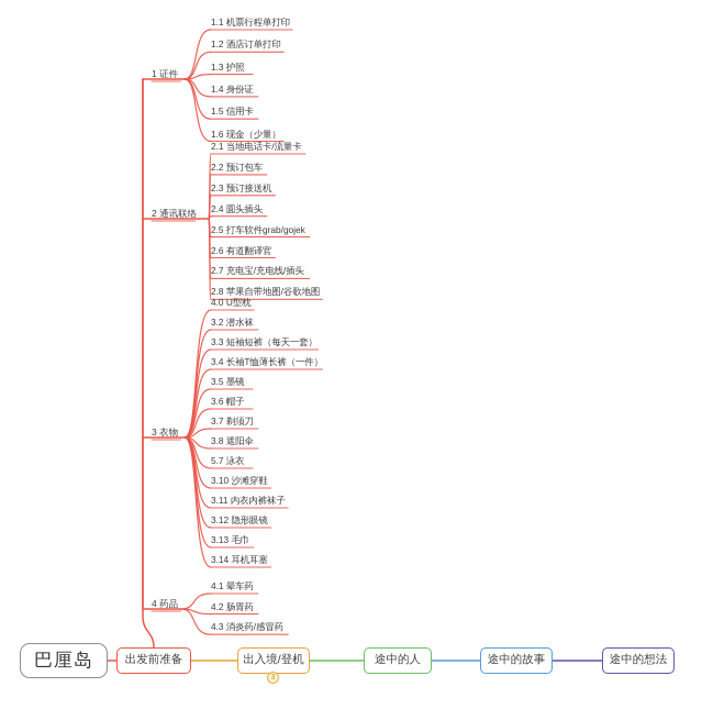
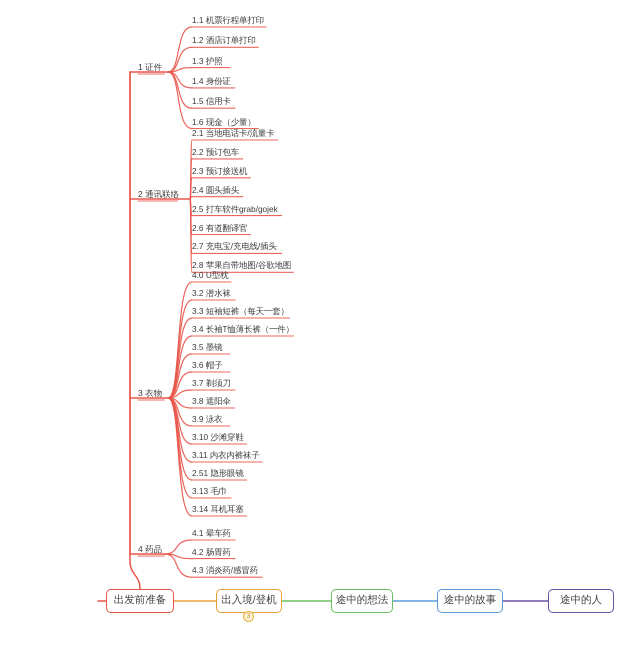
- 巴厘岛
  出发前准备
  出入境/登机
- 途中的人
+ 途中的想法
  途中的故事
- 途中的想法
+ 途中的人
  1 证件
  1.1 机票行程单打印
  1.2 酒店订单打印
  1.3 护照
  1.4 身份证
  1.5 信用卡
  1.6 现金（少量）
  2 通讯联络
  2.1 当地电话卡/流量卡
  2.2 预订包车
  2.3 预订接送机
  2.4 圆头插头
  2.5 打车软件grab/gojek
  2.6 有道翻译官
  2.7 充电宝/充电线/插头
  2.8 苹果自带地图/谷歌地图
  3 衣物
  4.0 U型枕
  3.2 潜水袜
  3.3 短袖短裤（每天一套）
  3.4 长袖T恤薄长裤（一件）
  3.5 墨镜
  3.6 帽子
  3.7 剃须刀
  3.8 遮阳伞
- 5.7 泳衣
+ 3.9 泳衣
  3.10 沙滩穿鞋
  3.11 内衣内裤袜子
- 3.12 隐形眼镜
+ 2.51 隐形眼镜
  3.13 毛巾
  3.14 耳机耳塞
  4 药品
  4.1 晕车药
  4.2 肠胃药
  4.3 消炎药/感冒药
